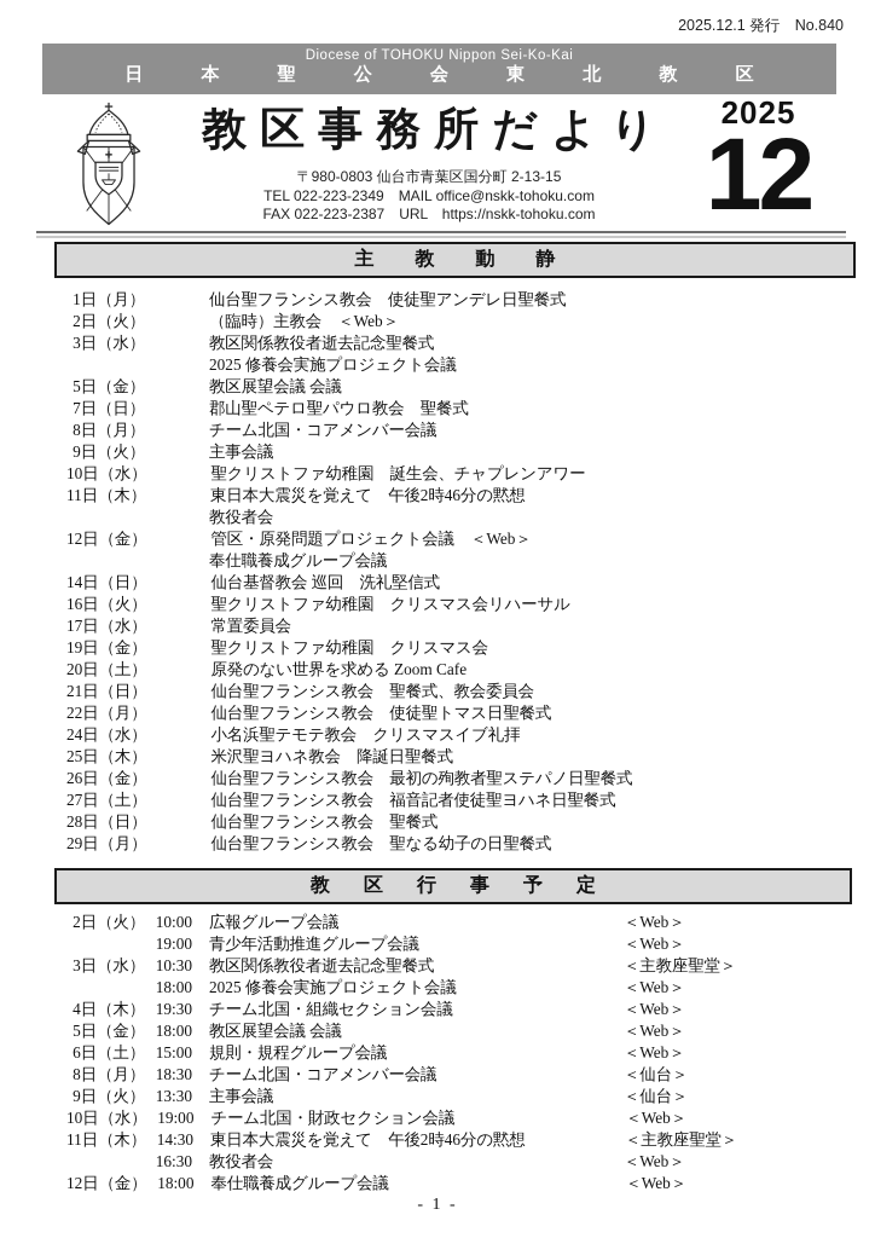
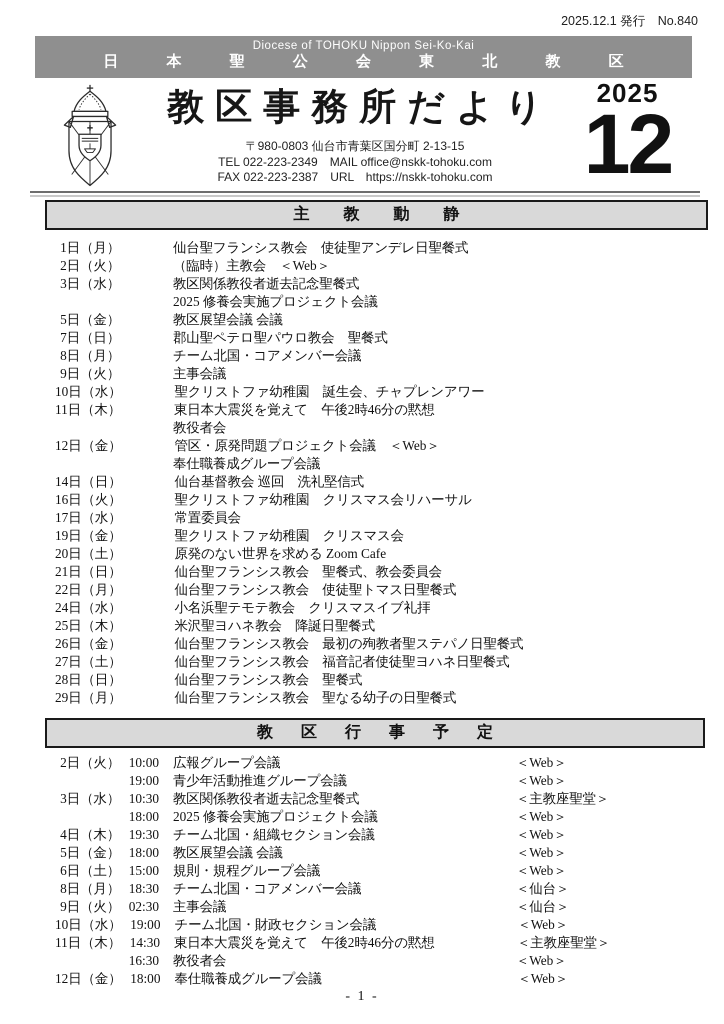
  2025.12.1 発行 No.840
  Diocese of TOHOKU Nippon Sei-Ko-Kai
  日 本 聖 公 会 東 北 教 区
  教区事務所だより
  〒980-0803 仙台市青葉区国分町 2-13-15
  TEL 022-223-2349 MAIL office@nskk-tohoku.com
  FAX 022-223-2387 URL https://nskk-tohoku.com
  2025
  12
  主 教 動 静
  1日（月）
  仙台聖フランシス教会 使徒聖アンデレ日聖餐式
  2日（火）
  （臨時）主教会 ＜Web＞
  3日（水）
  教区関係教役者逝去記念聖餐式
  2025 修養会実施プロジェクト会議
  5日（金）
  教区展望会議 会議
  7日（日）
  郡山聖ペテロ聖パウロ教会 聖餐式
  8日（月）
  チーム北国・コアメンバー会議
  9日（火）
  主事会議
  10日（水）
  聖クリストファ幼稚園 誕生会、チャプレンアワー
  11日（木）
  東日本大震災を覚えて 午後2時46分の黙想
  教役者会
  12日（金）
  管区・原発問題プロジェクト会議 ＜Web＞
  奉仕職養成グループ会議
  14日（日）
  仙台基督教会 巡回 洗礼堅信式
  16日（火）
  聖クリストファ幼稚園 クリスマス会リハーサル
  17日（水）
  常置委員会
  19日（金）
  聖クリストファ幼稚園 クリスマス会
  20日（土）
  原発のない世界を求める Zoom Cafe
  21日（日）
  仙台聖フランシス教会 聖餐式、教会委員会
  22日（月）
  仙台聖フランシス教会 使徒聖トマス日聖餐式
  24日（水）
  小名浜聖テモテ教会 クリスマスイブ礼拝
  25日（木）
  米沢聖ヨハネ教会 降誕日聖餐式
  26日（金）
  仙台聖フランシス教会 最初の殉教者聖ステパノ日聖餐式
  27日（土）
  仙台聖フランシス教会 福音記者使徒聖ヨハネ日聖餐式
  28日（日）
  仙台聖フランシス教会 聖餐式
  29日（月）
  仙台聖フランシス教会 聖なる幼子の日聖餐式
  教 区 行 事 予 定
  2日（火）
  10:00
  広報グループ会議
  ＜Web＞
  19:00
  青少年活動推進グループ会議
  ＜Web＞
  3日（水）
  10:30
  教区関係教役者逝去記念聖餐式
  ＜主教座聖堂＞
  18:00
  2025 修養会実施プロジェクト会議
  ＜Web＞
  4日（木）
  19:30
  チーム北国・組織セクション会議
  ＜Web＞
  5日（金）
  18:00
  教区展望会議 会議
  ＜Web＞
  6日（土）
  15:00
  規則・規程グループ会議
  ＜Web＞
  8日（月）
  18:30
  チーム北国・コアメンバー会議
  ＜仙台＞
  9日（火）
- 13:30
+ 02:30
  主事会議
  ＜仙台＞
  10日（水）
  19:00
  チーム北国・財政セクション会議
  ＜Web＞
  11日（木）
  14:30
  東日本大震災を覚えて 午後2時46分の黙想
  ＜主教座聖堂＞
  16:30
  教役者会
  ＜Web＞
  12日（金）
  18:00
  奉仕職養成グループ会議
  ＜Web＞
  - 1 -
